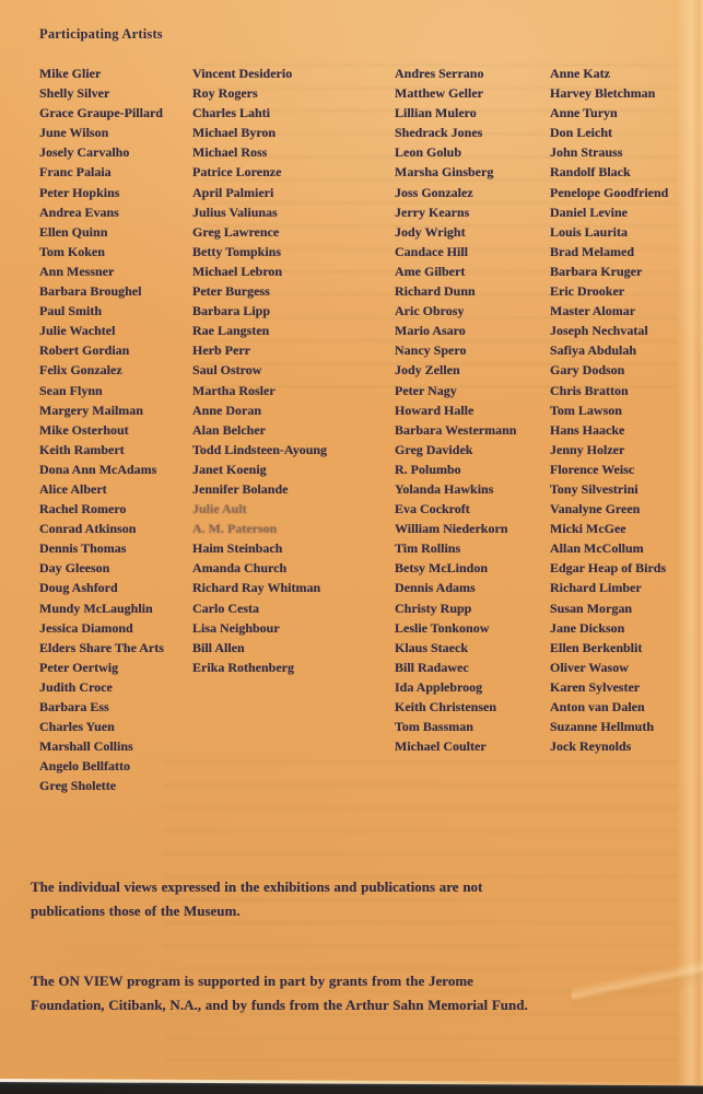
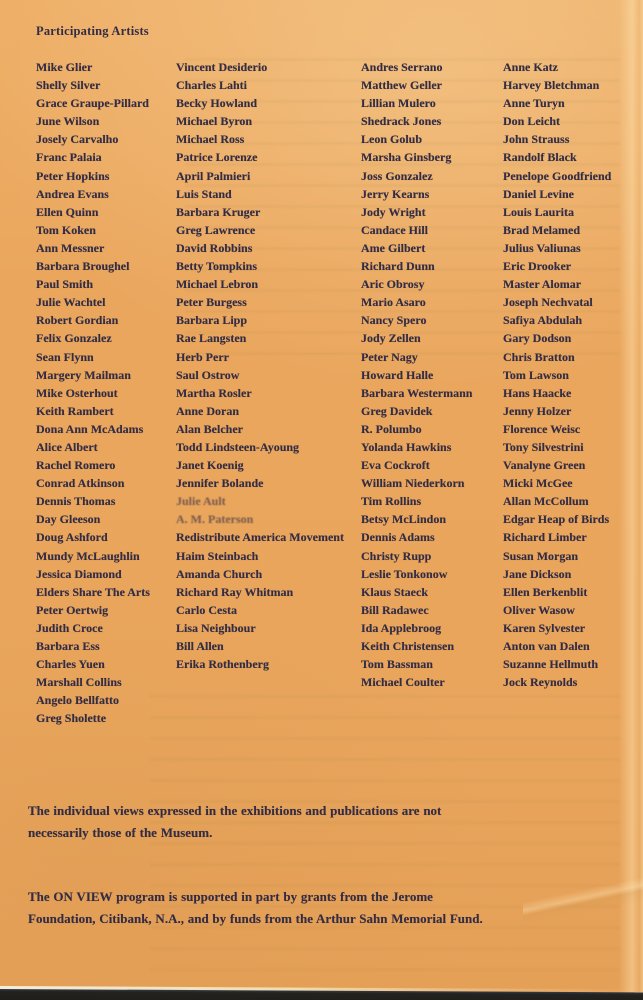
  Participating Artists
  Mike Glier
  Shelly Silver
  Grace Graupe-Pillard
  June Wilson
  Josely Carvalho
  Franc Palaia
  Peter Hopkins
  Andrea Evans
  Ellen Quinn
  Tom Koken
  Ann Messner
  Barbara Broughel
  Paul Smith
  Julie Wachtel
  Robert Gordian
  Felix Gonzalez
  Sean Flynn
  Margery Mailman
  Mike Osterhout
  Keith Rambert
  Dona Ann McAdams
  Alice Albert
  Rachel Romero
  Conrad Atkinson
  Dennis Thomas
  Day Gleeson
  Doug Ashford
  Mundy McLaughlin
  Jessica Diamond
  Elders Share The Arts
  Peter Oertwig
  Judith Croce
  Barbara Ess
  Charles Yuen
  Marshall Collins
  Angelo Bellfatto
  Greg Sholette
  Vincent Desiderio
- Roy Rogers
  Charles Lahti
+ Becky Howland
  Michael Byron
  Michael Ross
  Patrice Lorenze
  April Palmieri
+ Luis Stand
- Julius Valiunas
+ Barbara Kruger
  Greg Lawrence
+ David Robbins
  Betty Tompkins
  Michael Lebron
  Peter Burgess
  Barbara Lipp
  Rae Langsten
  Herb Perr
  Saul Ostrow
  Martha Rosler
  Anne Doran
  Alan Belcher
  Todd Lindsteen-Ayoung
  Janet Koenig
  Jennifer Bolande
  Julie Ault
  A. M. Paterson
+ Redistribute America Movement
  Haim Steinbach
  Amanda Church
  Richard Ray Whitman
  Carlo Cesta
  Lisa Neighbour
  Bill Allen
  Erika Rothenberg
  Andres Serrano
  Matthew Geller
  Lillian Mulero
  Shedrack Jones
  Leon Golub
  Marsha Ginsberg
  Joss Gonzalez
  Jerry Kearns
  Jody Wright
  Candace Hill
  Ame Gilbert
  Richard Dunn
  Aric Obrosy
  Mario Asaro
  Nancy Spero
  Jody Zellen
  Peter Nagy
  Howard Halle
  Barbara Westermann
  Greg Davidek
  R. Polumbo
  Yolanda Hawkins
  Eva Cockroft
  William Niederkorn
  Tim Rollins
  Betsy McLindon
  Dennis Adams
  Christy Rupp
  Leslie Tonkonow
  Klaus Staeck
  Bill Radawec
  Ida Applebroog
  Keith Christensen
  Tom Bassman
  Michael Coulter
  Anne Katz
  Harvey Bletchman
  Anne Turyn
  Don Leicht
  John Strauss
  Randolf Black
  Penelope Goodfriend
  Daniel Levine
  Louis Laurita
  Brad Melamed
- Barbara Kruger
+ Julius Valiunas
  Eric Drooker
  Master Alomar
  Joseph Nechvatal
  Safiya Abdulah
  Gary Dodson
  Chris Bratton
  Tom Lawson
  Hans Haacke
  Jenny Holzer
  Florence Weisc
  Tony Silvestrini
  Vanalyne Green
  Micki McGee
  Allan McCollum
  Edgar Heap of Birds
  Richard Limber
  Susan Morgan
  Jane Dickson
  Ellen Berkenblit
  Oliver Wasow
  Karen Sylvester
  Anton van Dalen
  Suzanne Hellmuth
  Jock Reynolds
- The individual views expressed in the exhibitions and publications are not publications those of the Museum.
+ The individual views expressed in the exhibitions and publications are not necessarily those of the Museum.
  The ON VIEW program is supported in part by grants from the Jerome Foundation, Citibank, N.A., and by funds from the Arthur Sahn Memorial Fund.
